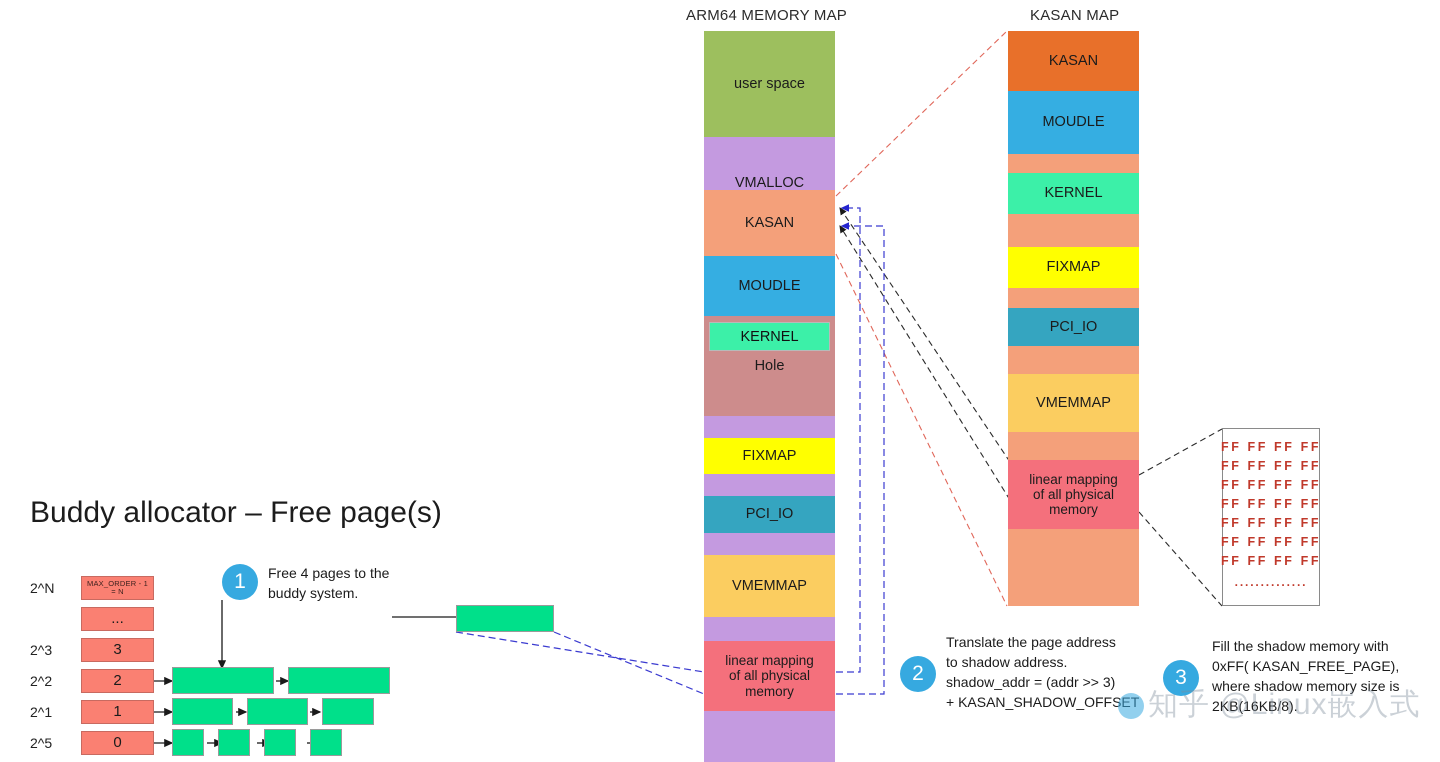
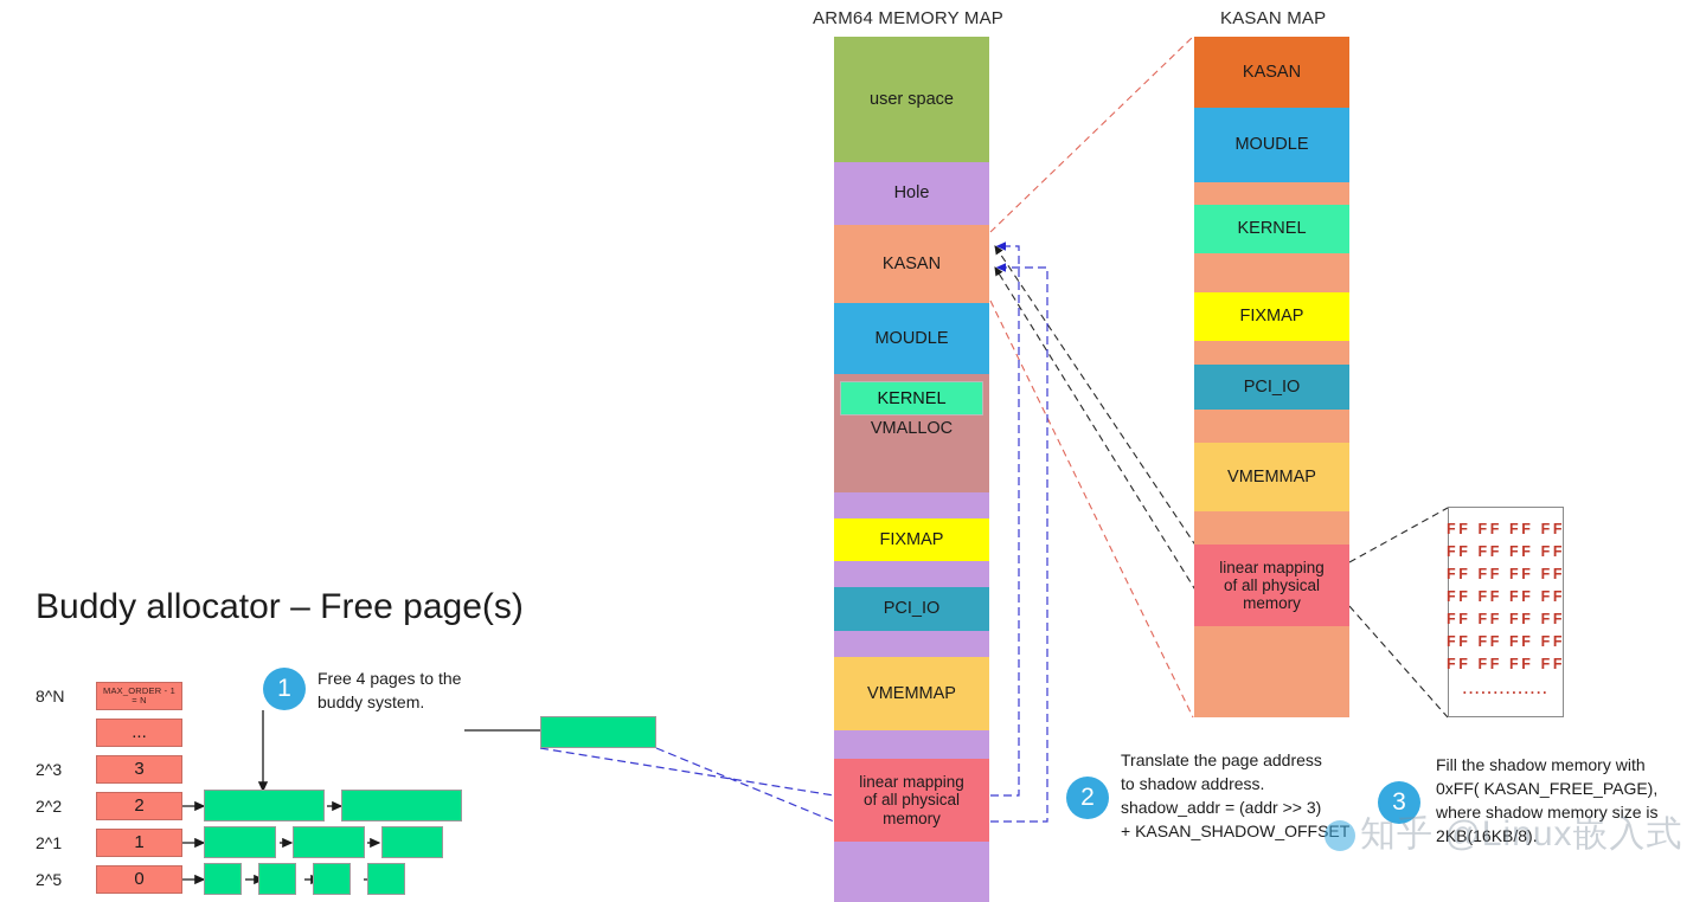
  ARM64 MEMORY MAP
  KASAN MAP
  user space
- VMALLOC
+ Hole
  KASAN
  MOUDLE
- Hole
+ VMALLOC
  FIXMAP
  PCI_IO
  VMEMMAP
  linear mapping
  of all physical
  memory
  KERNEL
  KASAN
  MOUDLE
  KERNEL
  FIXMAP
  PCI_IO
  VMEMMAP
  linear mapping
  of all physical
  memory
  FF FF FF FF
  FF FF FF FF
  FF FF FF FF
  FF FF FF FF
  FF FF FF FF
  FF FF FF FF
  FF FF FF FF
  ··············
  Buddy allocator – Free page(s)
- 2^N
+ 8^N
  MAX_ORDER - 1
  = N
  ...
  2^3
  3
  2^2
  2
  2^1
  1
  2^5
  0
  1
  Free 4 pages to the
  buddy system.
  2
  Translate the page address
  to shadow address.
  shadow_addr = (addr >> 3)
  + KASAN_SHADOW_OFFSET
  3
  Fill the shadow memory with
  0xFF( KASAN_FREE_PAGE),
  where shadow memory size is
  2KB(16KB/8).
  知乎 @Linux嵌入式
